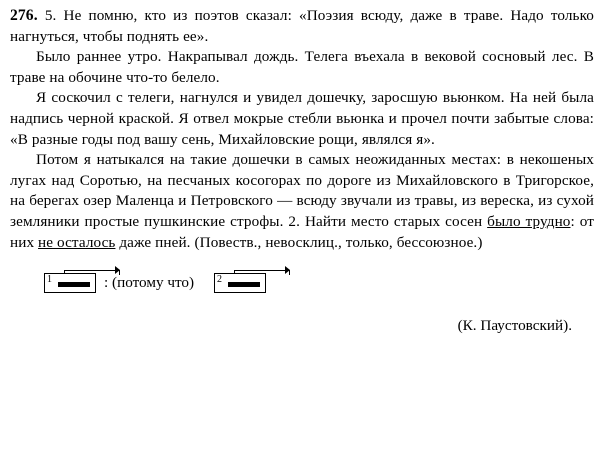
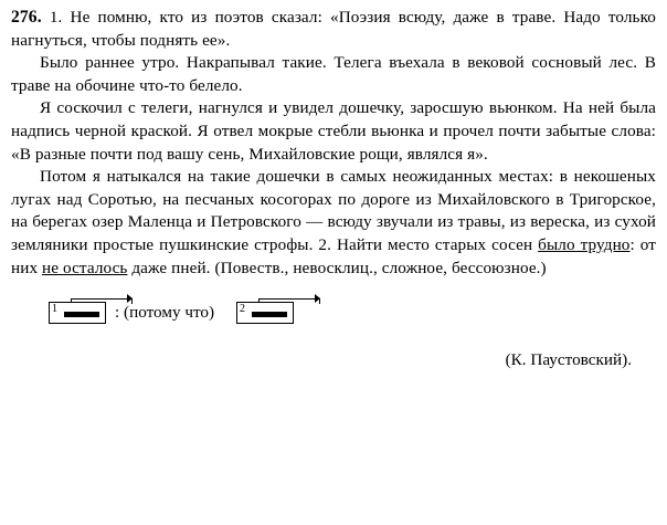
- 276. 5. Не помню, кто из поэтов сказал: «Поэзия всюду, даже в траве. Надо только нагнуться, чтобы поднять ее».
+ 276. 1. Не помню, кто из поэтов сказал: «Поэзия всюду, даже в траве. Надо только нагнуться, чтобы поднять ее».
- Было раннее утро. Накрапывал дождь. Телега въехала в вековой сосновый лес. В траве на обочине что-то белело.
+ Было раннее утро. Накрапывал такие. Телега въехала в вековой сосновый лес. В траве на обочине что-то белело.
- Я соскочил с телеги, нагнулся и увидел дошечку, заросшую вьюнком. На ней была надпись черной краской. Я отвел мокрые стебли вьюнка и прочел почти забытые слова: «В разные годы под вашу сень, Михайловские рощи, являлся я».
+ Я соскочил с телеги, нагнулся и увидел дошечку, заросшую вьюнком. На ней была надпись черной краской. Я отвел мокрые стебли вьюнка и прочел почти забытые слова: «В разные почти под вашу сень, Михайловские рощи, являлся я».
- Потом я натыкался на такие дошечки в самых неожиданных местах: в некошеных лугах над Соротью, на песчаных косогорах по дороге из Михайловского в Тригорское, на берегах озер Маленца и Петровского — всюду звучали из травы, из вереска, из сухой земляники простые пушкинские строфы. 2. Найти место старых сосен было трудно: от них не осталось даже пней. (Повеств., невосклиц., только, бессоюзное.)
+ Потом я натыкался на такие дошечки в самых неожиданных местах: в некошеных лугах над Соротью, на песчаных косогорах по дороге из Михайловского в Тригорское, на берегах озер Маленца и Петровского — всюду звучали из травы, из вереска, из сухой земляники простые пушкинские строфы. 2. Найти место старых сосен было трудно: от них не осталось даже пней. (Повеств., невосклиц., сложное, бессоюзное.)
  1
  : (потому что)
  2
  (К. Паустовский).
